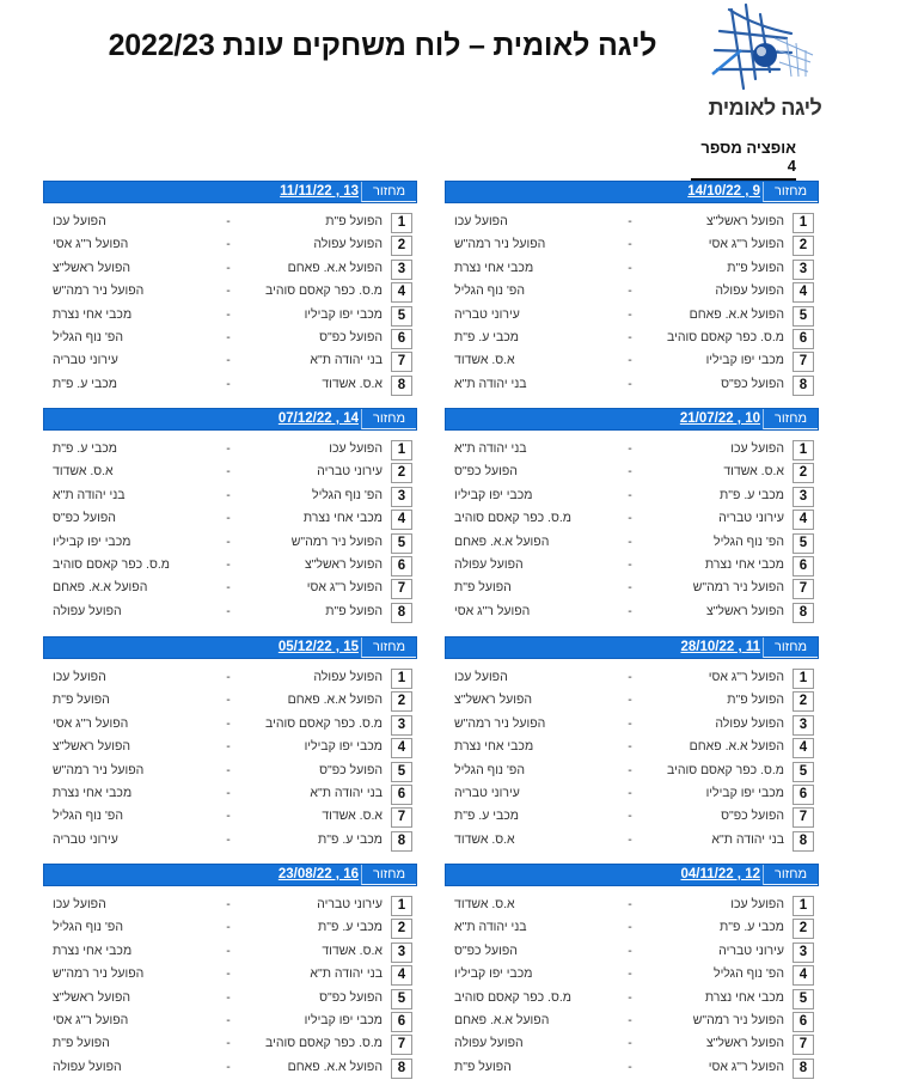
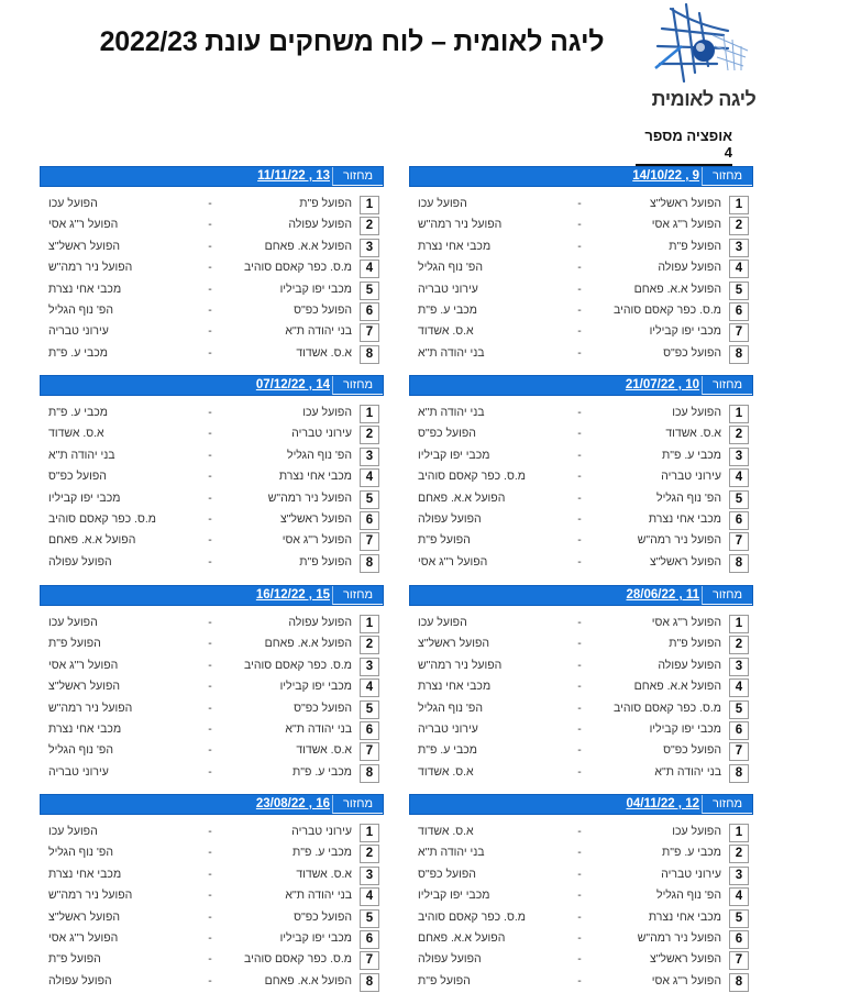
  ליגה לאומית – לוח משחקים עונת 2022/23
  ליגה לאומית
  אופציה מספר 4
  מחזור
  14/10/22 , 9
  1
  הפועל ראשל"צ
  -
  הפועל עכו
  2
  הפועל ר"ג אסי
  -
  הפועל ניר רמה"ש
  3
  הפועל פ"ת
  -
  מכבי אחי נצרת
  4
  הפועל עפולה
  -
  הפ' נוף הגליל
  5
  הפועל א.א. פאחם
  -
  עירוני טבריה
  6
  מ.ס. כפר קאסם סוהיב
  -
  מכבי ע. פ"ת
  7
  מכבי יפו קביליו
  -
  א.ס. אשדוד
  8
  הפועל כפ"ס
  -
  בני יהודה ת"א
  מחזור
  11/11/22 , 13
  1
  הפועל פ"ת
  -
  הפועל עכו
  2
  הפועל עפולה
  -
  הפועל ר"ג אסי
  3
  הפועל א.א. פאחם
  -
  הפועל ראשל"צ
  4
  מ.ס. כפר קאסם סוהיב
  -
  הפועל ניר רמה"ש
  5
  מכבי יפו קביליו
  -
  מכבי אחי נצרת
  6
  הפועל כפ"ס
  -
  הפ' נוף הגליל
  7
  בני יהודה ת"א
  -
  עירוני טבריה
  8
  א.ס. אשדוד
  -
  מכבי ע. פ"ת
  מחזור
  21/07/22 , 10
  1
  הפועל עכו
  -
  בני יהודה ת"א
  2
  א.ס. אשדוד
  -
  הפועל כפ"ס
  3
  מכבי ע. פ"ת
  -
  מכבי יפו קביליו
  4
  עירוני טבריה
  -
  מ.ס. כפר קאסם סוהיב
  5
  הפ' נוף הגליל
  -
  הפועל א.א. פאחם
  6
  מכבי אחי נצרת
  -
  הפועל עפולה
  7
  הפועל ניר רמה"ש
  -
  הפועל פ"ת
  8
  הפועל ראשל"צ
  -
  הפועל ר"ג אסי
  מחזור
  07/12/22 , 14
  1
  הפועל עכו
  -
  מכבי ע. פ"ת
  2
  עירוני טבריה
  -
  א.ס. אשדוד
  3
  הפ' נוף הגליל
  -
  בני יהודה ת"א
  4
  מכבי אחי נצרת
  -
  הפועל כפ"ס
  5
  הפועל ניר רמה"ש
  -
  מכבי יפו קביליו
  6
  הפועל ראשל"צ
  -
  מ.ס. כפר קאסם סוהיב
  7
  הפועל ר"ג אסי
  -
  הפועל א.א. פאחם
  8
  הפועל פ"ת
  -
  הפועל עפולה
  מחזור
- 28/10/22 , 11
+ 28/06/22 , 11
  1
  הפועל ר"ג אסי
  -
  הפועל עכו
  2
  הפועל פ"ת
  -
  הפועל ראשל"צ
  3
  הפועל עפולה
  -
  הפועל ניר רמה"ש
  4
  הפועל א.א. פאחם
  -
  מכבי אחי נצרת
  5
  מ.ס. כפר קאסם סוהיב
  -
  הפ' נוף הגליל
  6
  מכבי יפו קביליו
  -
  עירוני טבריה
  7
  הפועל כפ"ס
  -
  מכבי ע. פ"ת
  8
  בני יהודה ת"א
  -
  א.ס. אשדוד
  מחזור
- 05/12/22 , 15
+ 16/12/22 , 15
  1
  הפועל עפולה
  -
  הפועל עכו
  2
  הפועל א.א. פאחם
  -
  הפועל פ"ת
  3
  מ.ס. כפר קאסם סוהיב
  -
  הפועל ר"ג אסי
  4
  מכבי יפו קביליו
  -
  הפועל ראשל"צ
  5
  הפועל כפ"ס
  -
  הפועל ניר רמה"ש
  6
  בני יהודה ת"א
  -
  מכבי אחי נצרת
  7
  א.ס. אשדוד
  -
  הפ' נוף הגליל
  8
  מכבי ע. פ"ת
  -
  עירוני טבריה
  מחזור
  04/11/22 , 12
  1
  הפועל עכו
  -
  א.ס. אשדוד
  2
  מכבי ע. פ"ת
  -
  בני יהודה ת"א
  3
  עירוני טבריה
  -
  הפועל כפ"ס
  4
  הפ' נוף הגליל
  -
  מכבי יפו קביליו
  5
  מכבי אחי נצרת
  -
  מ.ס. כפר קאסם סוהיב
  6
  הפועל ניר רמה"ש
  -
  הפועל א.א. פאחם
  7
  הפועל ראשל"צ
  -
  הפועל עפולה
  8
  הפועל ר"ג אסי
  -
  הפועל פ"ת
  מחזור
  23/08/22 , 16
  1
  עירוני טבריה
  -
  הפועל עכו
  2
  מכבי ע. פ"ת
  -
  הפ' נוף הגליל
  3
  א.ס. אשדוד
  -
  מכבי אחי נצרת
  4
  בני יהודה ת"א
  -
  הפועל ניר רמה"ש
  5
  הפועל כפ"ס
  -
  הפועל ראשל"צ
  6
  מכבי יפו קביליו
  -
  הפועל ר"ג אסי
  7
  מ.ס. כפר קאסם סוהיב
  -
  הפועל פ"ת
  8
  הפועל א.א. פאחם
  -
  הפועל עפולה
